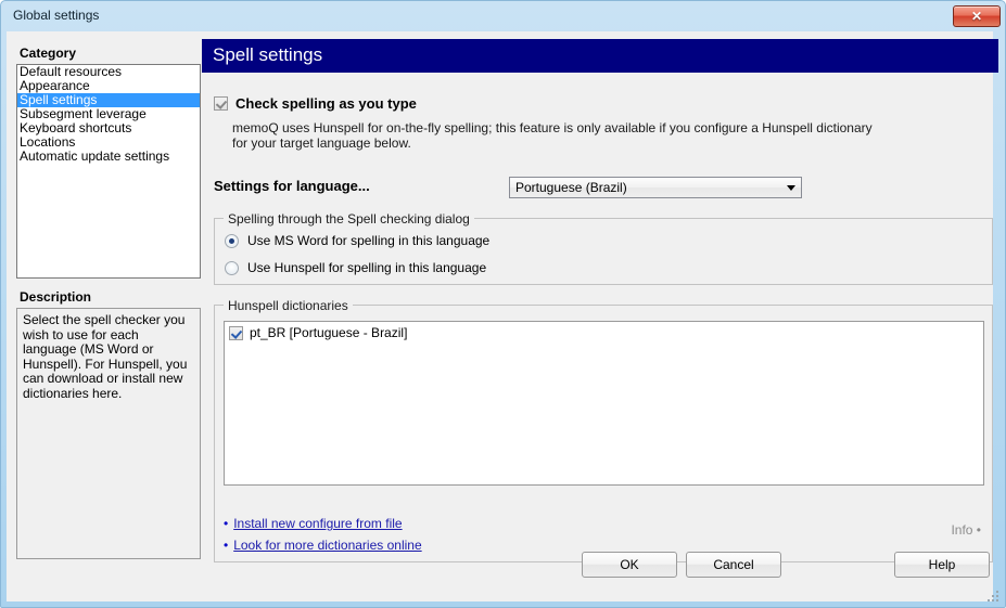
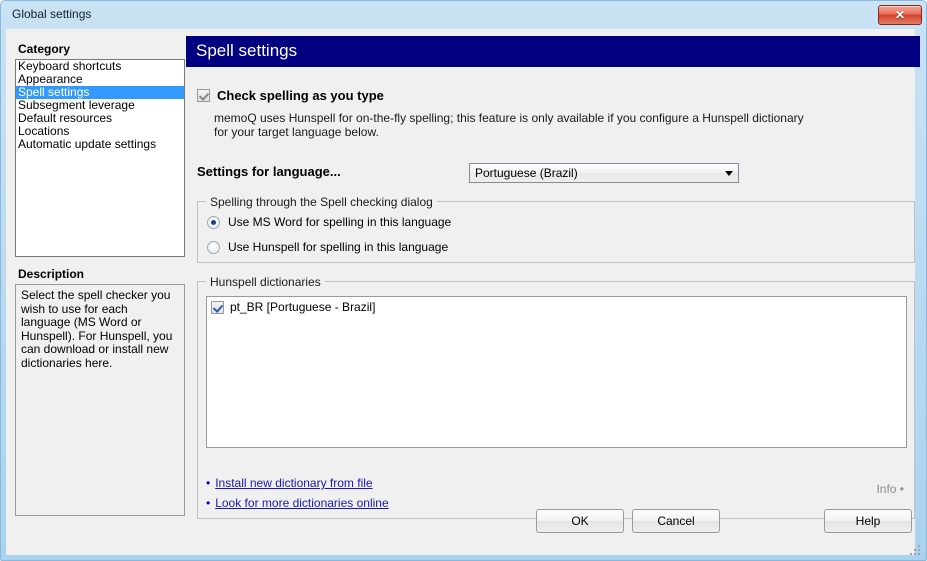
  Global settings
  ✕
  Category
- Default resources
+ Keyboard shortcuts
  Appearance
  Spell settings
  Subsegment leverage
- Keyboard shortcuts
+ Default resources
  Locations
  Automatic update settings
  Description
  Select the spell checker you wish to use for each language (MS Word or Hunspell). For Hunspell, you can download or install new dictionaries here.
  Spell settings
  Check spelling as you type
  memoQ uses Hunspell for on-the-fly spelling; this feature is only available if you configure a Hunspell dictionary for your target language below.
  Settings for language...
  Portuguese (Brazil)
  Spelling through the Spell checking dialog
  Use MS Word for spelling in this language
  Use Hunspell for spelling in this language
  Hunspell dictionaries
  pt_BR [Portuguese - Brazil]
  •
- Install new configure from file
+ Install new dictionary from file
  •
  Look for more dictionaries online
  Info •
  OK
  Cancel
  Help
